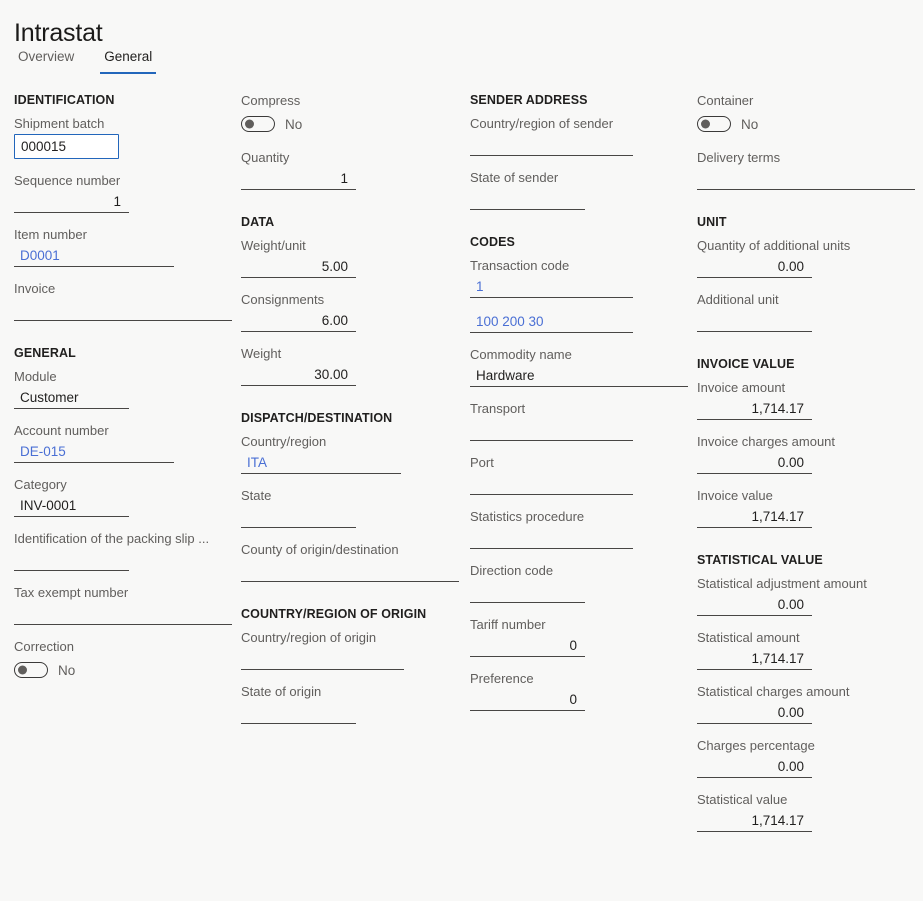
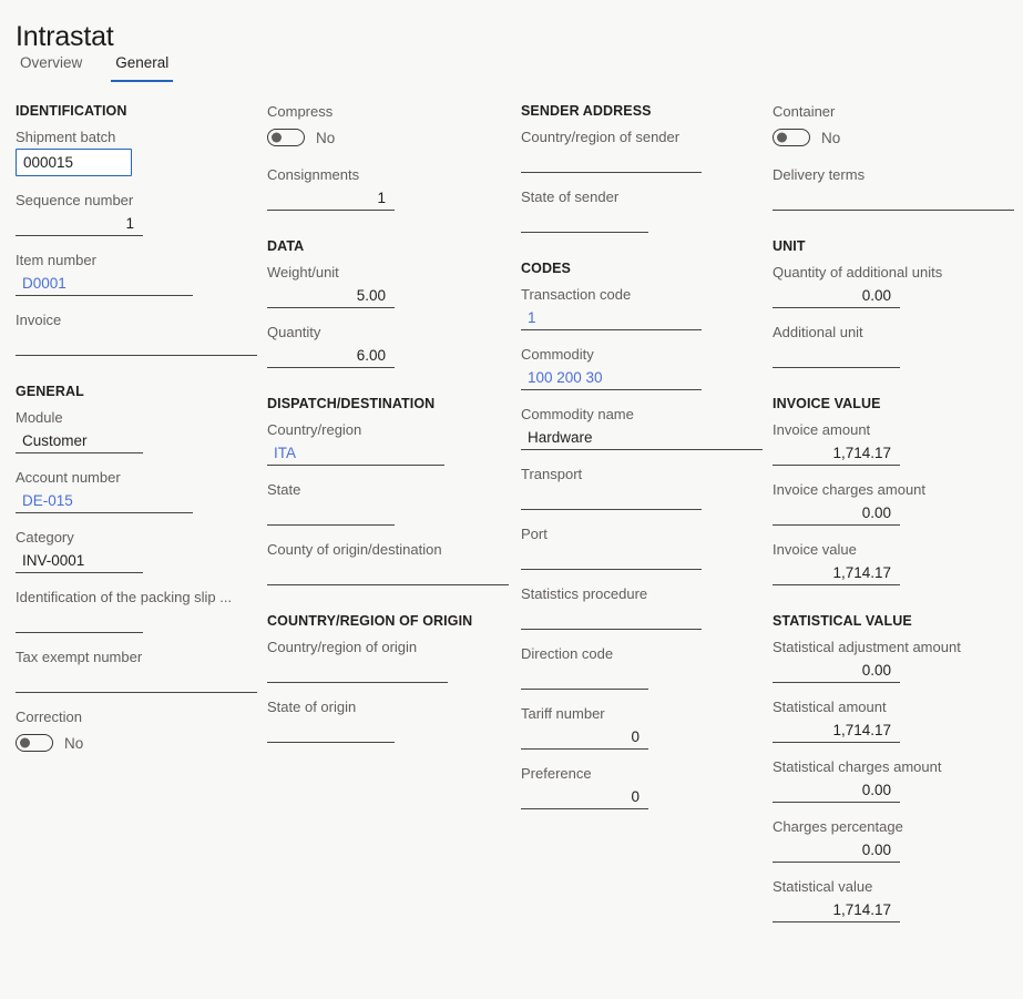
  Intrastat
  Overview
  General
  IDENTIFICATION
  Shipment batch
  000015
  Sequence number
  1
  Item number
  D0001
  Invoice
  GENERAL
  Module
  Customer
  Account number
  DE-015
  Category
  INV-0001
  Identification of the packing slip ...
  Tax exempt number
  Correction
  No
  Compress
  No
- Quantity
+ Consignments
  1
  DATA
  Weight/unit
  5.00
- Consignments
+ Quantity
  6.00
- Weight
- 30.00
  DISPATCH/DESTINATION
  Country/region
  ITA
  State
  County of origin/destination
  COUNTRY/REGION OF ORIGIN
  Country/region of origin
  State of origin
  SENDER ADDRESS
  Country/region of sender
  State of sender
  CODES
  Transaction code
  1
+ Commodity
  100 200 30
  Commodity name
  Hardware
  Transport
  Port
  Statistics procedure
  Direction code
  Tariff number
  0
  Preference
  0
  Container
  No
  Delivery terms
  UNIT
  Quantity of additional units
  0.00
  Additional unit
  INVOICE VALUE
  Invoice amount
  1,714.17
  Invoice charges amount
  0.00
  Invoice value
  1,714.17
  STATISTICAL VALUE
  Statistical adjustment amount
  0.00
  Statistical amount
  1,714.17
  Statistical charges amount
  0.00
  Charges percentage
  0.00
  Statistical value
  1,714.17
